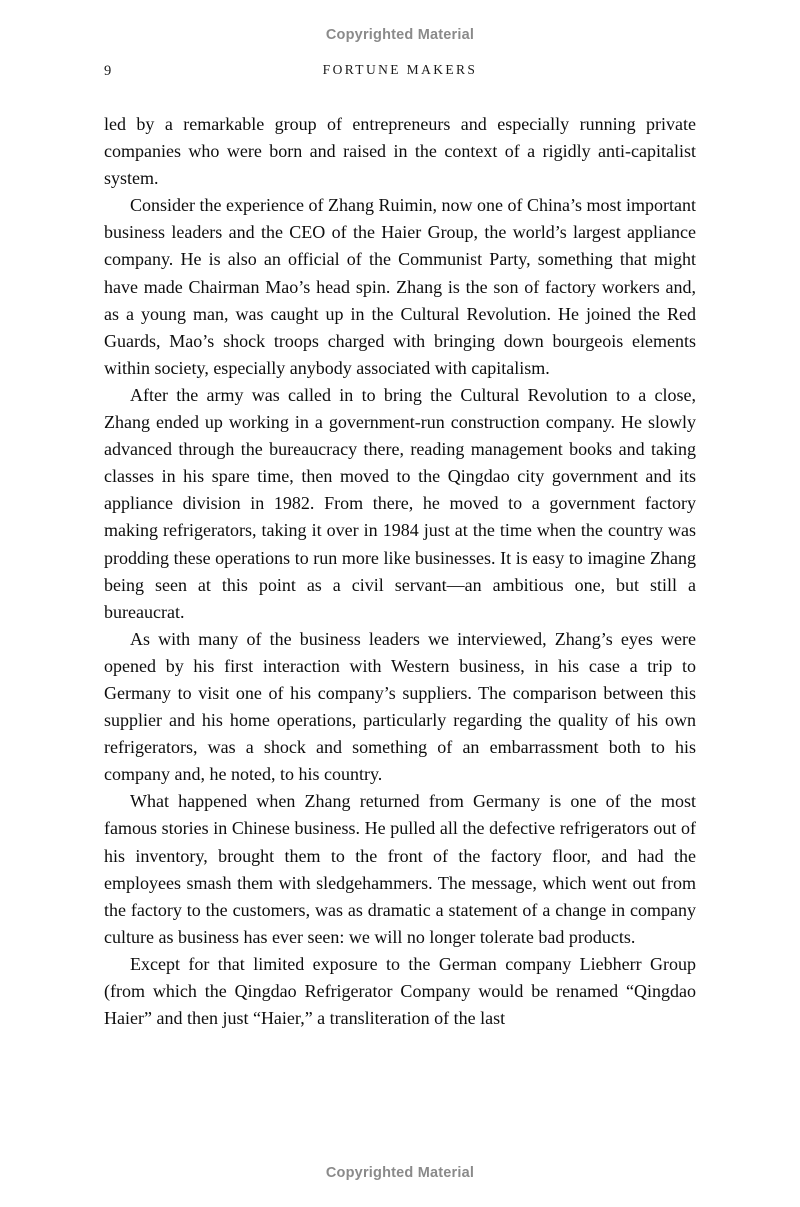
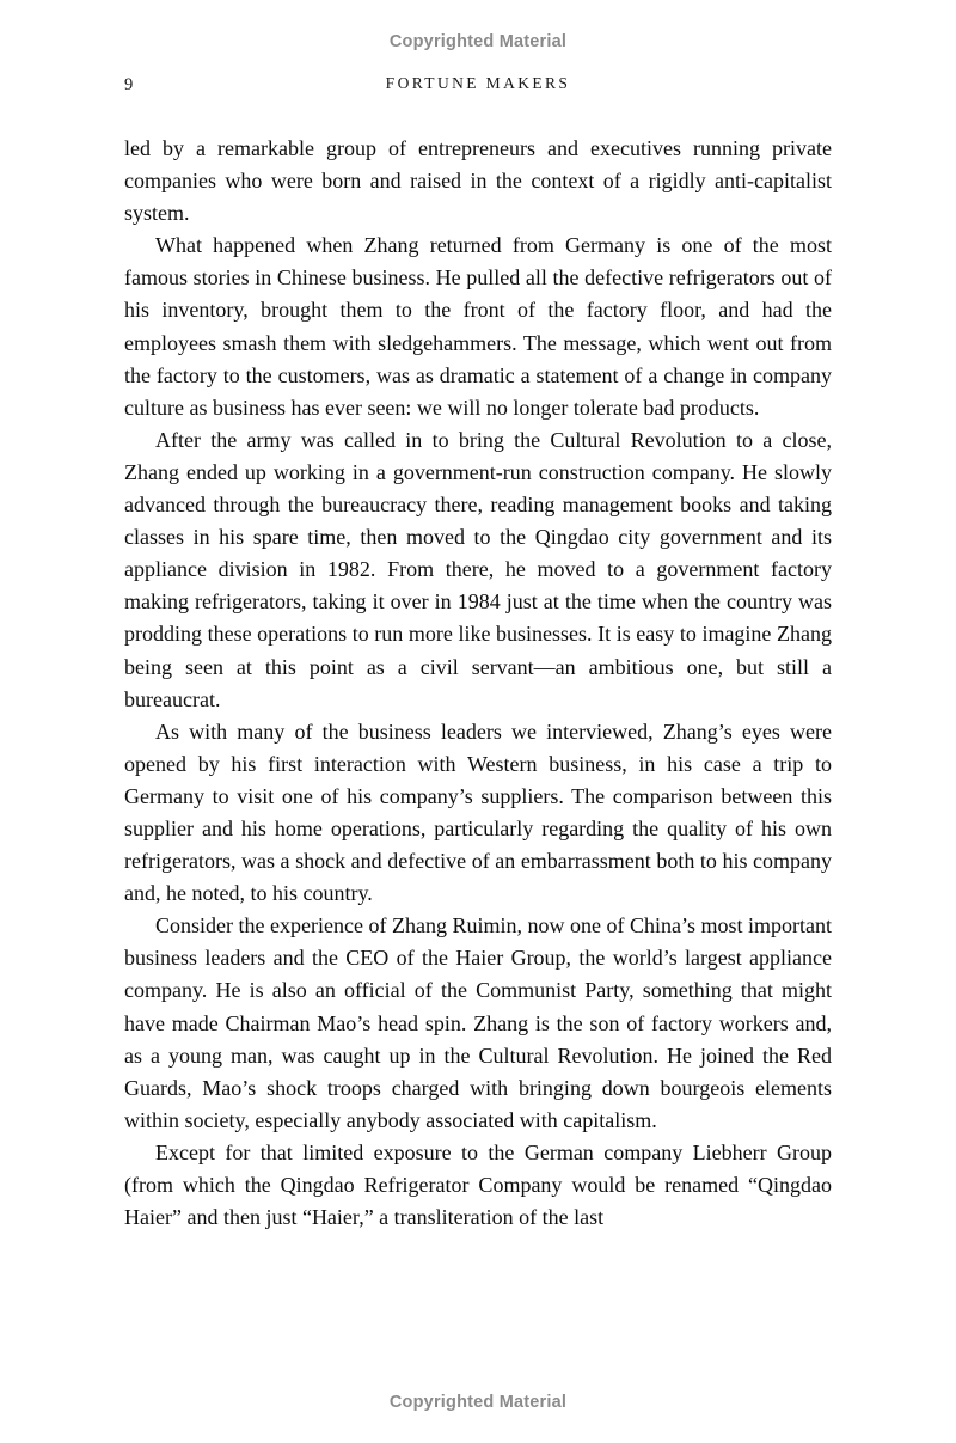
  Copyrighted Material
  9
  FORTUNE MAKERS
- led by a remarkable group of entrepreneurs and especially running private companies who were born and raised in the context of a rigidly anti-capitalist system.
+ led by a remarkable group of entrepreneurs and executives running private companies who were born and raised in the context of a rigidly anti-capitalist system.
- Consider the experience of Zhang Ruimin, now one of China’s most important business leaders and the CEO of the Haier Group, the world’s largest appliance company. He is also an official of the Communist Party, something that might have made Chairman Mao’s head spin. Zhang is the son of factory workers and, as a young man, was caught up in the Cultural Revolution. He joined the Red Guards, Mao’s shock troops charged with bringing down bourgeois elements within society, especially anybody associated with capitalism.
+ What happened when Zhang returned from Germany is one of the most famous stories in Chinese business. He pulled all the defective refrigerators out of his inventory, brought them to the front of the factory floor, and had the employees smash them with sledgehammers. The message, which went out from the factory to the customers, was as dramatic a statement of a change in company culture as business has ever seen: we will no longer tolerate bad products.
  After the army was called in to bring the Cultural Revolution to a close, Zhang ended up working in a government-run construction company. He slowly advanced through the bureaucracy there, reading management books and taking classes in his spare time, then moved to the Qingdao city government and its appliance division in 1982. From there, he moved to a government factory making refrigerators, taking it over in 1984 just at the time when the country was prodding these operations to run more like businesses. It is easy to imagine Zhang being seen at this point as a civil servant—an ambitious one, but still a bureaucrat.
- As with many of the business leaders we interviewed, Zhang’s eyes were opened by his first interaction with Western business, in his case a trip to Germany to visit one of his company’s suppliers. The comparison between this supplier and his home operations, particularly regarding the quality of his own refrigerators, was a shock and something of an embarrassment both to his company and, he noted, to his country.
+ As with many of the business leaders we interviewed, Zhang’s eyes were opened by his first interaction with Western business, in his case a trip to Germany to visit one of his company’s suppliers. The comparison between this supplier and his home operations, particularly regarding the quality of his own refrigerators, was a shock and defective of an embarrassment both to his company and, he noted, to his country.
- What happened when Zhang returned from Germany is one of the most famous stories in Chinese business. He pulled all the defective refrigerators out of his inventory, brought them to the front of the factory floor, and had the employees smash them with sledgehammers. The message, which went out from the factory to the customers, was as dramatic a statement of a change in company culture as business has ever seen: we will no longer tolerate bad products.
+ Consider the experience of Zhang Ruimin, now one of China’s most important business leaders and the CEO of the Haier Group, the world’s largest appliance company. He is also an official of the Communist Party, something that might have made Chairman Mao’s head spin. Zhang is the son of factory workers and, as a young man, was caught up in the Cultural Revolution. He joined the Red Guards, Mao’s shock troops charged with bringing down bourgeois elements within society, especially anybody associated with capitalism.
  Except for that limited exposure to the German company Liebherr Group (from which the Qingdao Refrigerator Company would be renamed “Qingdao Haier” and then just “Haier,” a transliteration of the last
  Copyrighted Material
